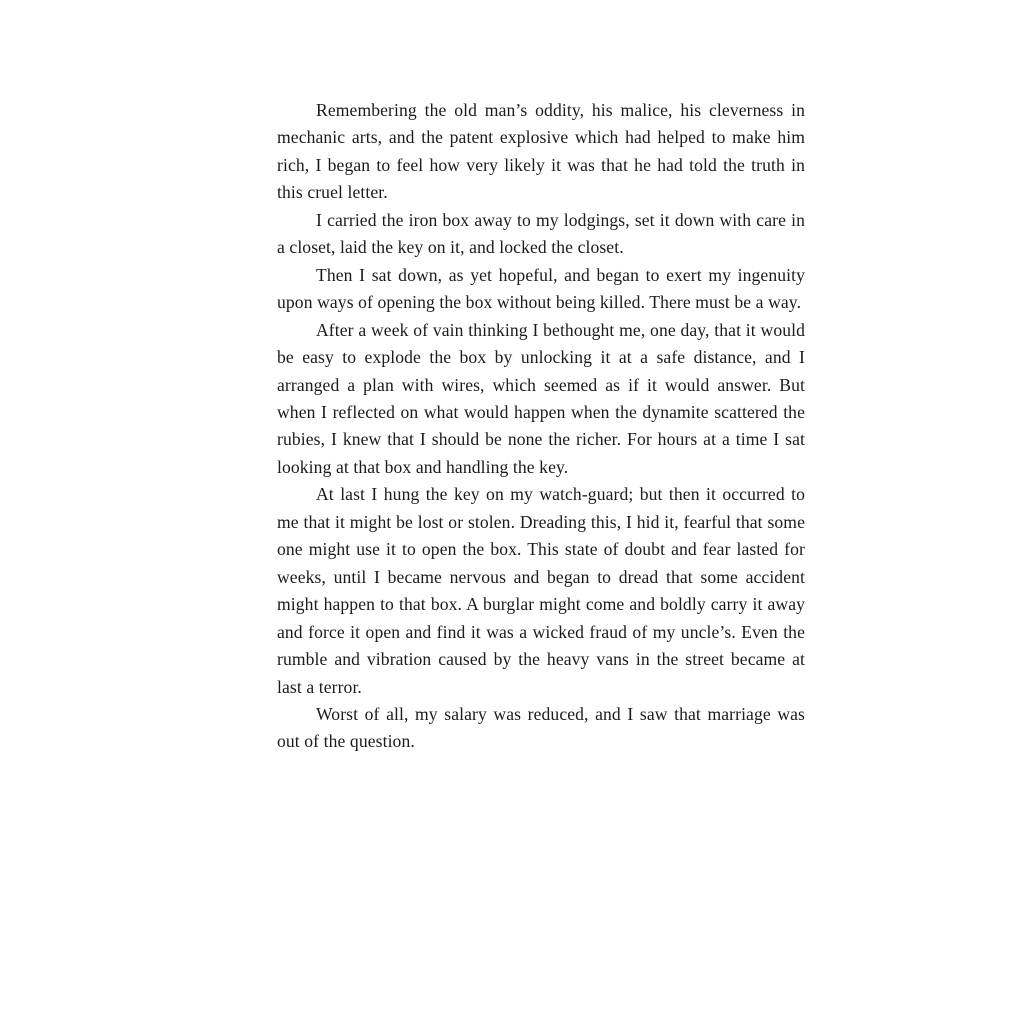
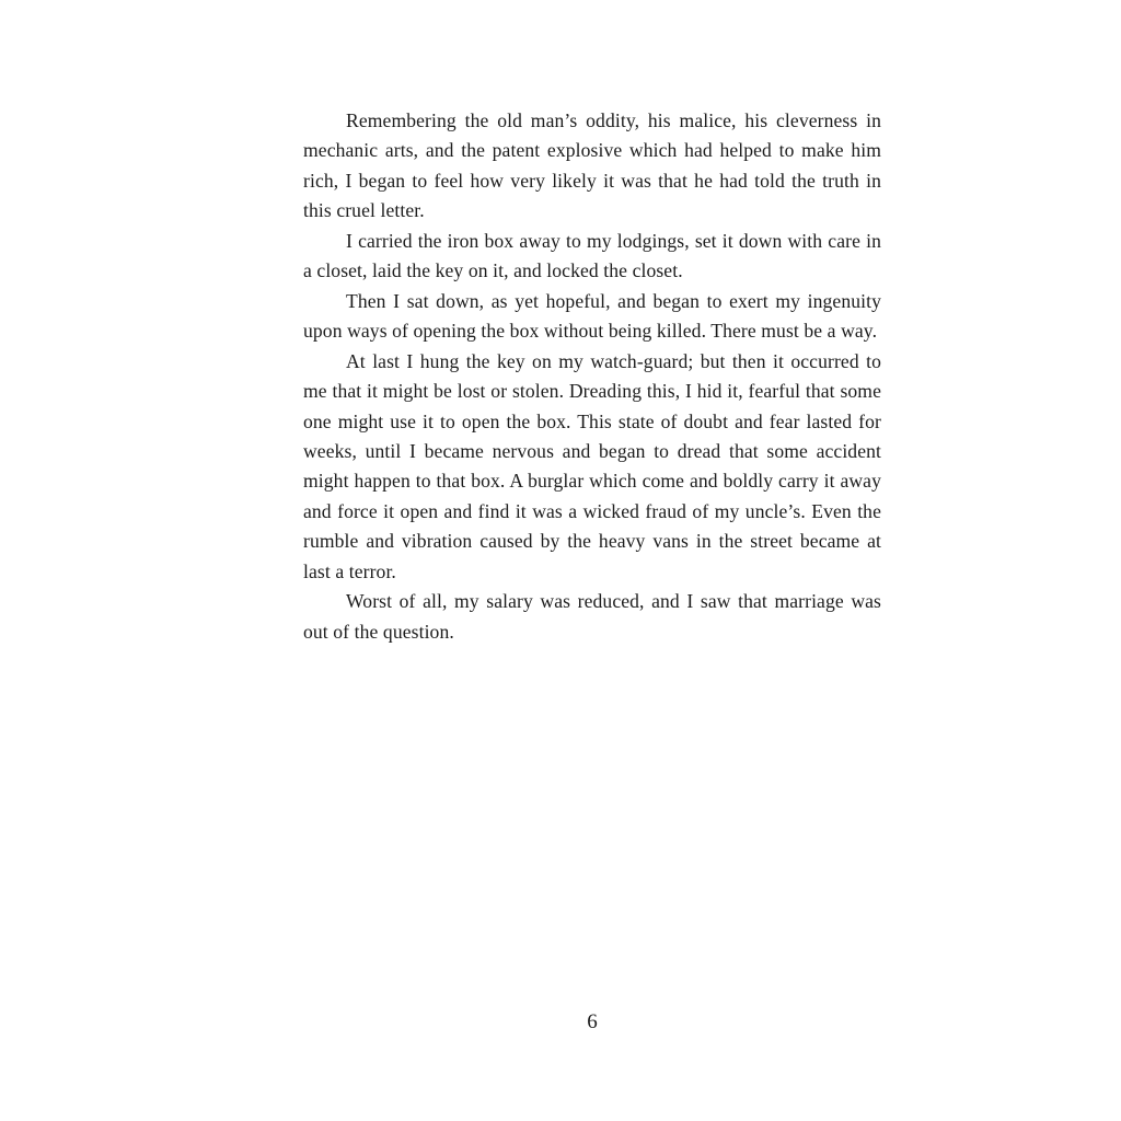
  Remembering the old man’s oddity, his malice, his cleverness in mechanic arts, and the patent explosive which had helped to make him rich, I began to feel how very likely it was that he had told the truth in this cruel letter.
  I carried the iron box away to my lodgings, set it down with care in a closet, laid the key on it, and locked the closet.
  Then I sat down, as yet hopeful, and began to exert my ingenuity upon ways of opening the box without being killed. There must be a way.
- After a week of vain thinking I bethought me, one day, that it would be easy to explode the box by unlocking it at a safe distance, and I arranged a plan with wires, which seemed as if it would answer. But when I reflected on what would happen when the dynamite scattered the rubies, I knew that I should be none the richer. For hours at a time I sat looking at that box and handling the key.
- At last I hung the key on my watch-guard; but then it occurred to me that it might be lost or stolen. Dreading this, I hid it, fearful that some one might use it to open the box. This state of doubt and fear lasted for weeks, until I became nervous and began to dread that some accident might happen to that box. A burglar might come and boldly carry it away and force it open and find it was a wicked fraud of my uncle’s. Even the rumble and vibration caused by the heavy vans in the street became at last a terror.
+ At last I hung the key on my watch-guard; but then it occurred to me that it might be lost or stolen. Dreading this, I hid it, fearful that some one might use it to open the box. This state of doubt and fear lasted for weeks, until I became nervous and began to dread that some accident might happen to that box. A burglar which come and boldly carry it away and force it open and find it was a wicked fraud of my uncle’s. Even the rumble and vibration caused by the heavy vans in the street became at last a terror.
  Worst of all, my salary was reduced, and I saw that marriage was out of the question.
+ 6
